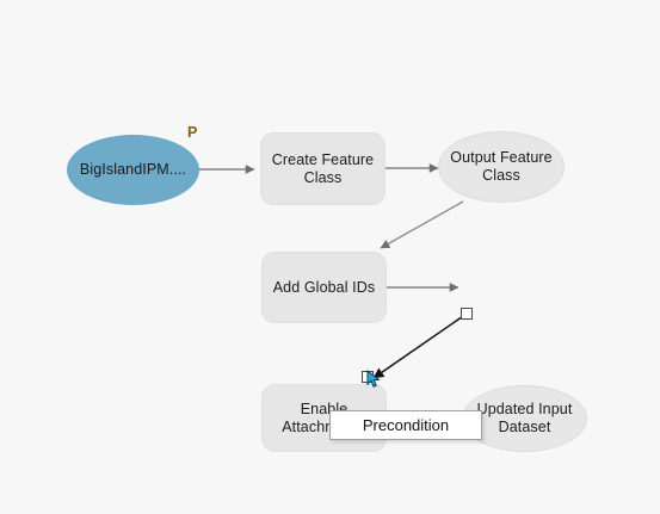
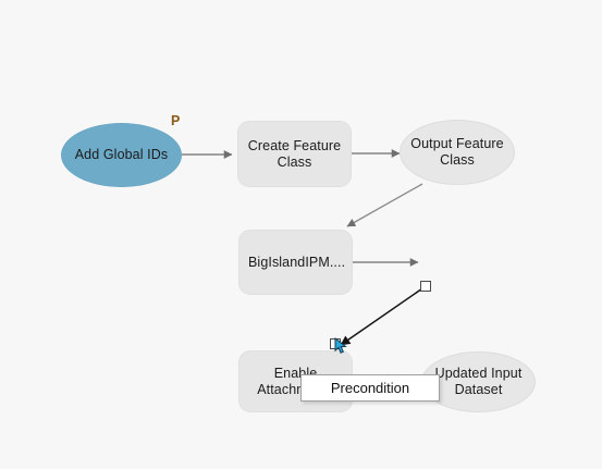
- BigIslandIPM....
+ Add Global IDs
  P
  Create Feature
  Class
  Output Feature
  Class
- Add Global IDs
+ BigIslandIPM....
  Enable
  Updated Input
  Dataset
  Precondition
